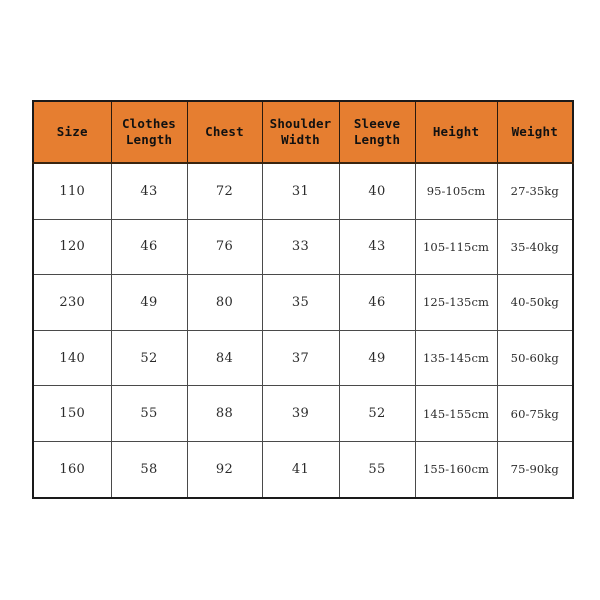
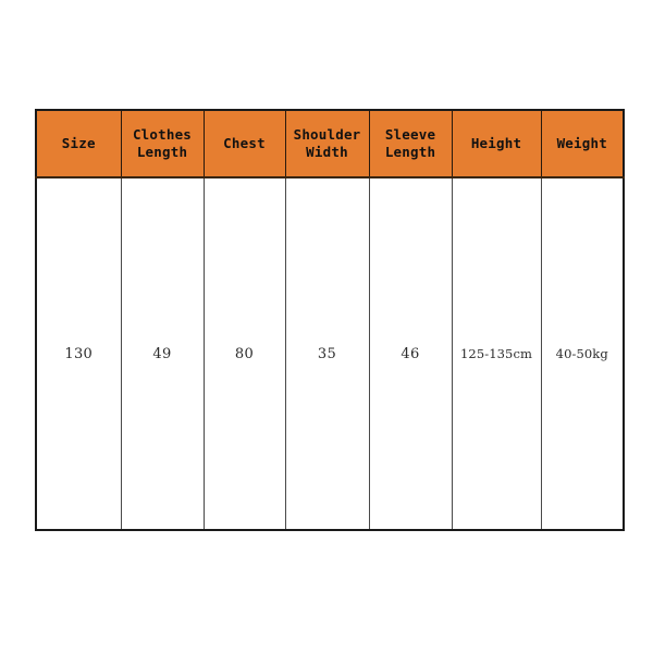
  Size	Clothes Length	Chest	Shoulder Width	Sleeve Length	Height	Weight
- 110	43	72	31	40	95-105cm	27-35kg
- 120	46	76	33	43	105-115cm	35-40kg
- 230	49	80	35	46	125-135cm	40-50kg
+ 130	49	80	35	46	125-135cm	40-50kg
- 140	52	84	37	49	135-145cm	50-60kg
- 150	55	88	39	52	145-155cm	60-75kg
- 160	58	92	41	55	155-160cm	75-90kg
